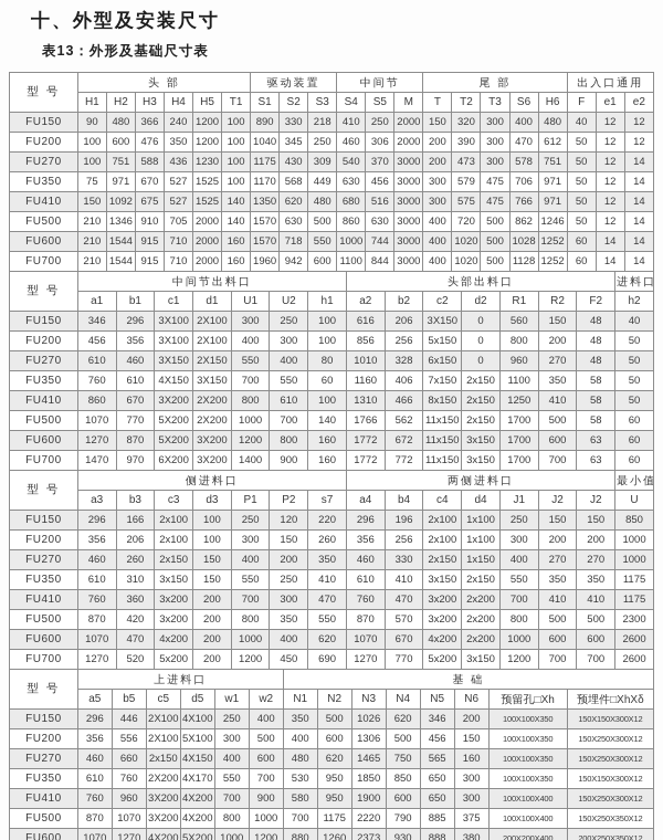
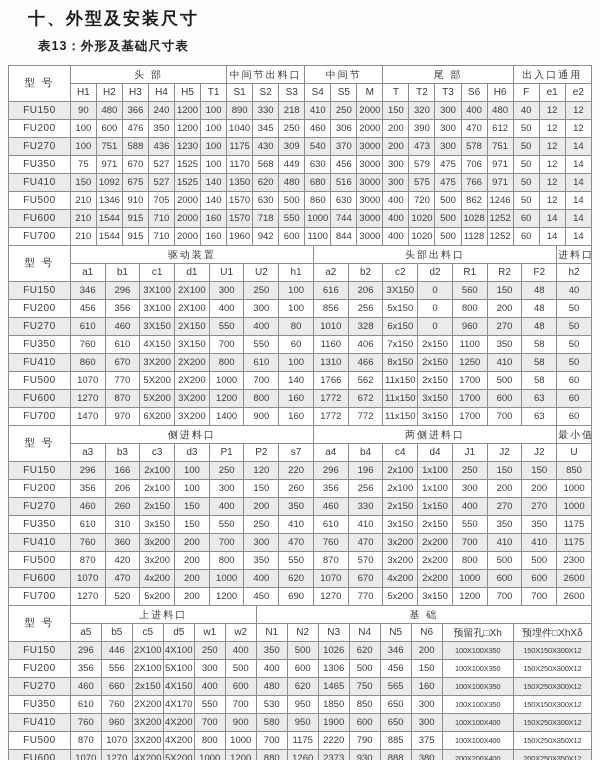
  十、外型及安装尺寸
  表13：外形及基础尺寸表
- 型 号	头 部	驱动装置	中间节	尾 部	出入口通用
+ 型 号	头 部	中间节出料口	中间节	尾 部	出入口通用
  H1	H2	H3	H4	H5	T1	S1	S2	S3	S4	S5	M	T	T2	T3	S6	H6	F	e1	e2
  FU150	90	480	366	240	1200	100	890	330	218	410	250	2000	150	320	300	400	480	40	12	12
  FU200	100	600	476	350	1200	100	1040	345	250	460	306	2000	200	390	300	470	612	50	12	12
  FU270	100	751	588	436	1230	100	1175	430	309	540	370	3000	200	473	300	578	751	50	12	14
  FU350	75	971	670	527	1525	100	1170	568	449	630	456	3000	300	579	475	706	971	50	12	14
  FU410	150	1092	675	527	1525	140	1350	620	480	680	516	3000	300	575	475	766	971	50	12	14
  FU500	210	1346	910	705	2000	140	1570	630	500	860	630	3000	400	720	500	862	1246	50	12	14
  FU600	210	1544	915	710	2000	160	1570	718	550	1000	744	3000	400	1020	500	1028	1252	60	14	14
  FU700	210	1544	915	710	2000	160	1960	942	600	1100	844	3000	400	1020	500	1128	1252	60	14	14
- 型 号	中间节出料口	头部出料口	进料口
+ 型 号	驱动装置	头部出料口	进料口
  a1	b1	c1	d1	U1	U2	h1	a2	b2	c2	d2	R1	R2	F2	h2
  FU150	346	296	3X100	2X100	300	250	100	616	206	3X150	0	560	150	48	40
  FU200	456	356	3X100	2X100	400	300	100	856	256	5x150	0	800	200	48	50
  FU270	610	460	3X150	2X150	550	400	80	1010	328	6x150	0	960	270	48	50
  FU350	760	610	4X150	3X150	700	550	60	1160	406	7x150	2x150	1100	350	58	50
  FU410	860	670	3X200	2X200	800	610	100	1310	466	8x150	2x150	1250	410	58	50
  FU500	1070	770	5X200	2X200	1000	700	140	1766	562	11x150	2x150	1700	500	58	60
  FU600	1270	870	5X200	3X200	1200	800	160	1772	672	11x150	3x150	1700	600	63	60
  FU700	1470	970	6X200	3X200	1400	900	160	1772	772	11x150	3x150	1700	700	63	60
  型 号	侧进料口	两侧进料口	最小值
  a3	b3	c3	d3	P1	P2	s7	a4	b4	c4	d4	J1	J2	J2	U
  FU150	296	166	2x100	100	250	120	220	296	196	2x100	1x100	250	150	150	850
  FU200	356	206	2x100	100	300	150	260	356	256	2x100	1x100	300	200	200	1000
  FU270	460	260	2x150	150	400	200	350	460	330	2x150	1x150	400	270	270	1000
  FU350	610	310	3x150	150	550	250	410	610	410	3x150	2x150	550	350	350	1175
  FU410	760	360	3x200	200	700	300	470	760	470	3x200	2x200	700	410	410	1175
  FU500	870	420	3x200	200	800	350	550	870	570	3x200	2x200	800	500	500	2300
  FU600	1070	470	4x200	200	1000	400	620	1070	670	4x200	2x200	1000	600	600	2600
  FU700	1270	520	5x200	200	1200	450	690	1270	770	5x200	3x150	1200	700	700	2600
  型 号	上进料口	基 础
  a5	b5	c5	d5	w1	w2	N1	N2	N3	N4	N5	N6	预留孔□Xh	预埋件□XhXδ
  FU150	296	446	2X100	4X100	250	400	350	500	1026	620	346	200	100X100X350	150X150X300X12
  FU200	356	556	2X100	5X100	300	500	400	600	1306	500	456	150	100X100X350	150X250X300X12
  FU270	460	660	2x150	4X150	400	600	480	620	1465	750	565	160	100X100X350	150X250X300X12
  FU350	610	760	2X200	4X170	550	700	530	950	1850	850	650	300	100X100X350	150X150X300X12
  FU410	760	960	3X200	4X200	700	900	580	950	1900	600	650	300	100X100X400	150X250X300X12
  FU500	870	1070	3X200	4X200	800	1000	700	1175	2220	790	885	375	100X100X400	150X250X350X12
  FU600	1070	1270	4X200	5X200	1000	1200	880	1260	2373	930	888	380	200X200X400	200X250X350X12
